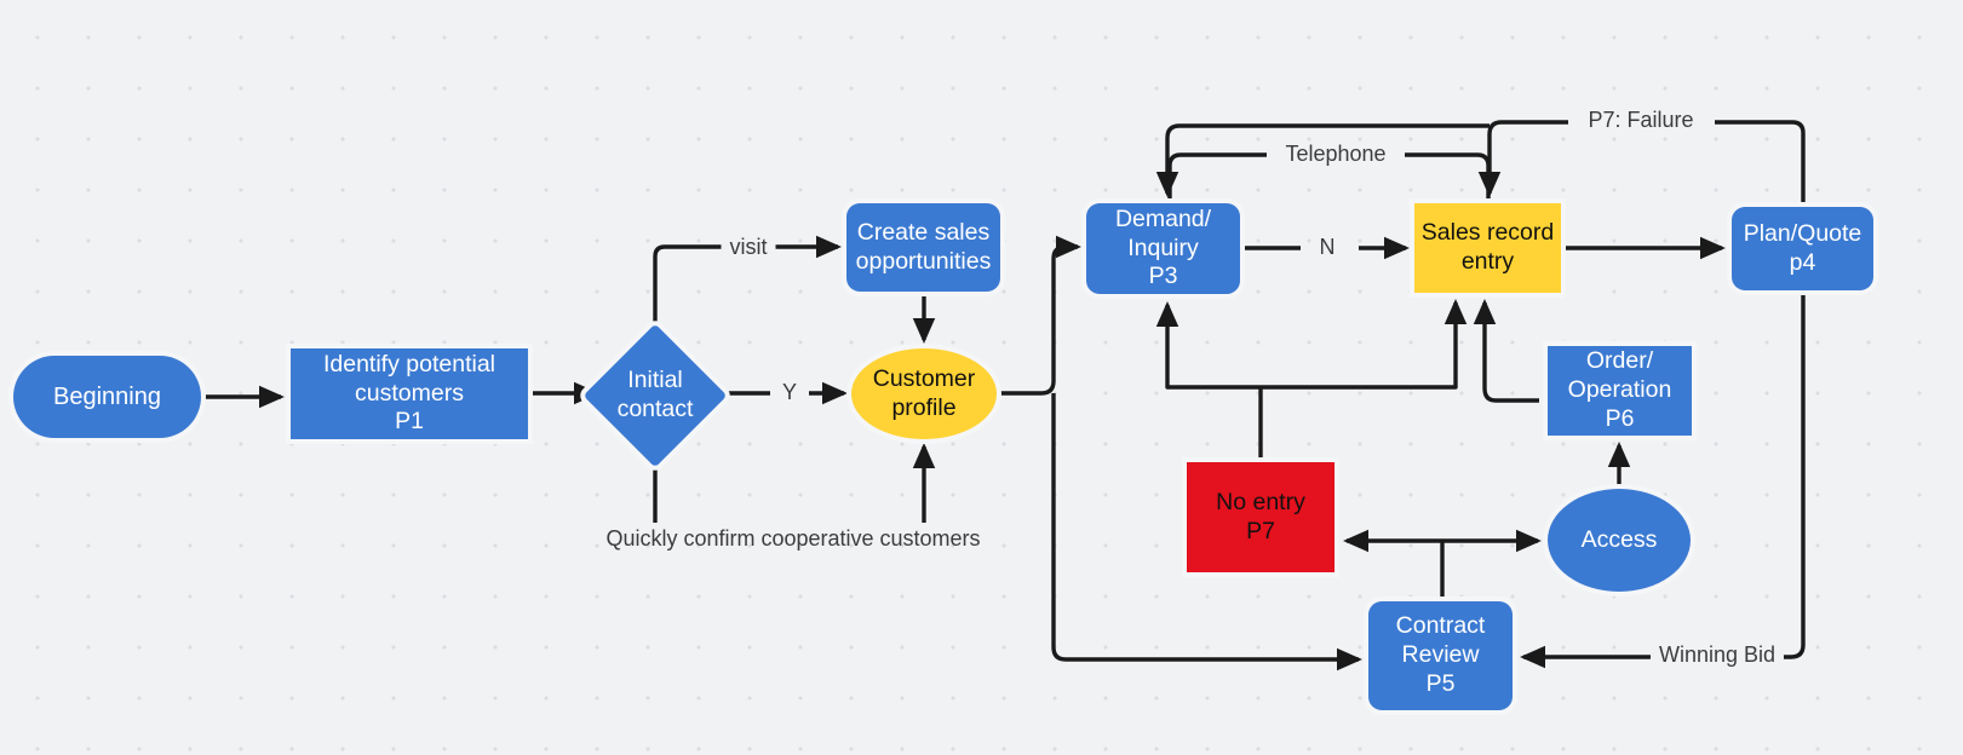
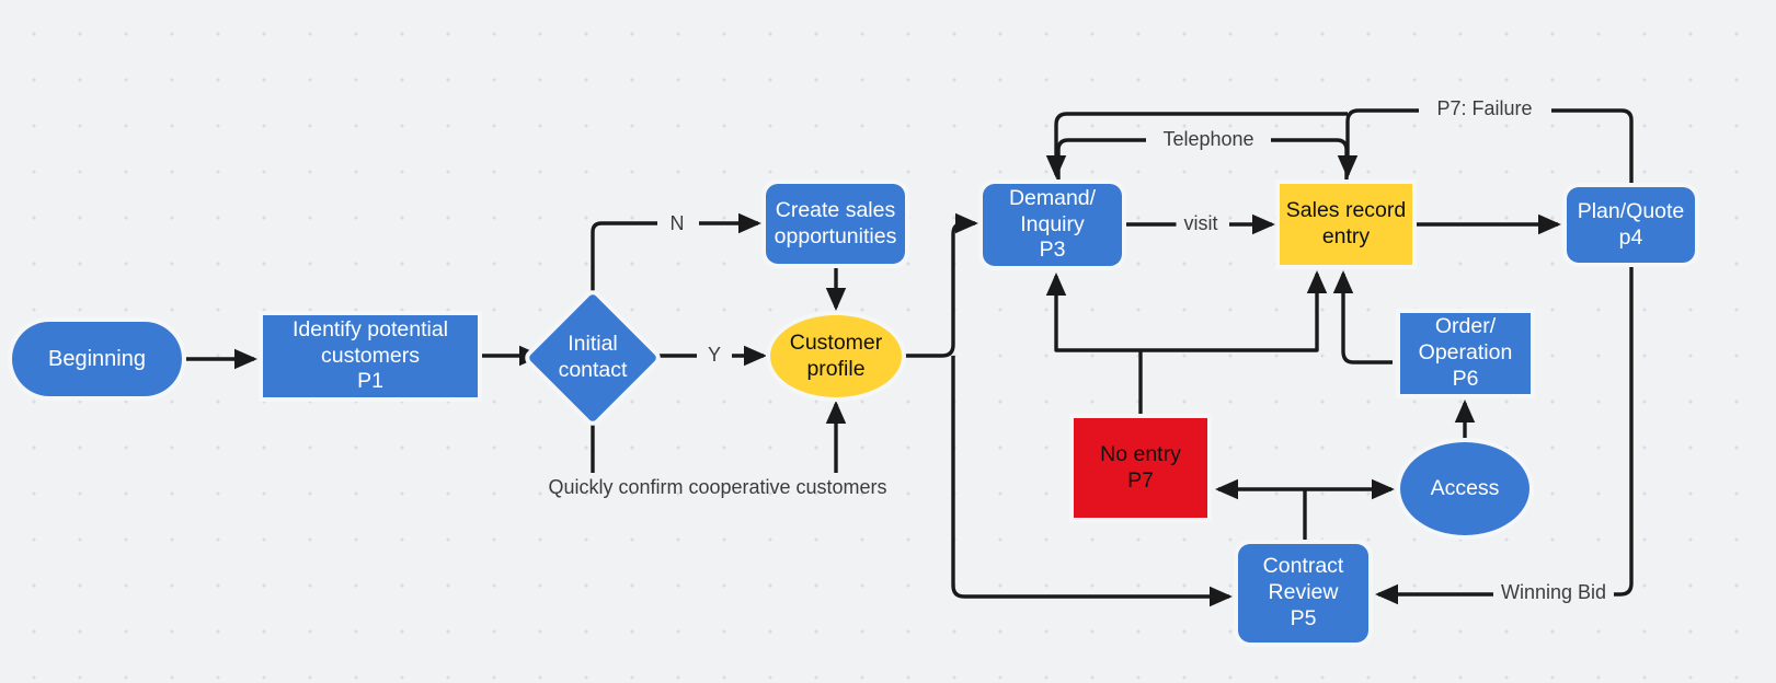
  Beginning
  Identify potential
  customers
  P1
  Initial
  contact
  Create sales
  opportunities
  Customer
  profile
  Demand/
  Inquiry
  P3
  Sales record
  entry
  Plan/Quote
  p4
  Order/
  Operation
  P6
  No entry
  P7
  Access
  Contract
  Review
  P5
- visit
+ N
  Y
  Quickly confirm cooperative customers
- N
+ visit
  Telephone
  P7: Failure
  Winning Bid
